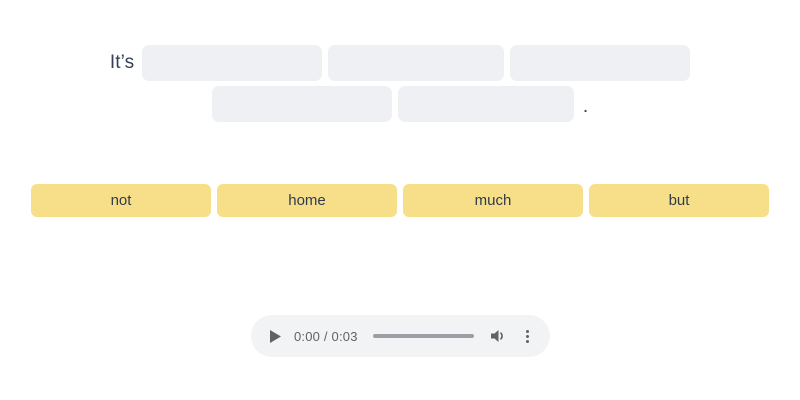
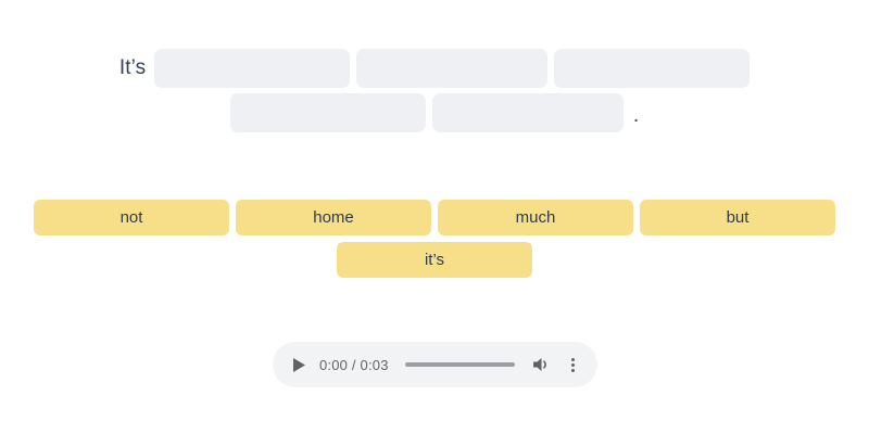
  It’s
  .
  not
  home
  much
  but
+ it’s
  0:00 / 0:03
